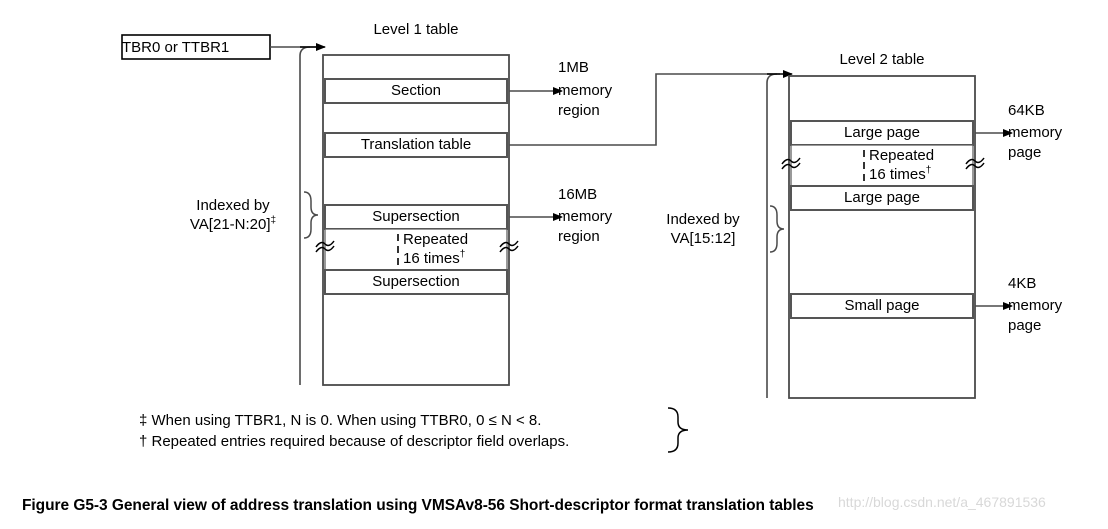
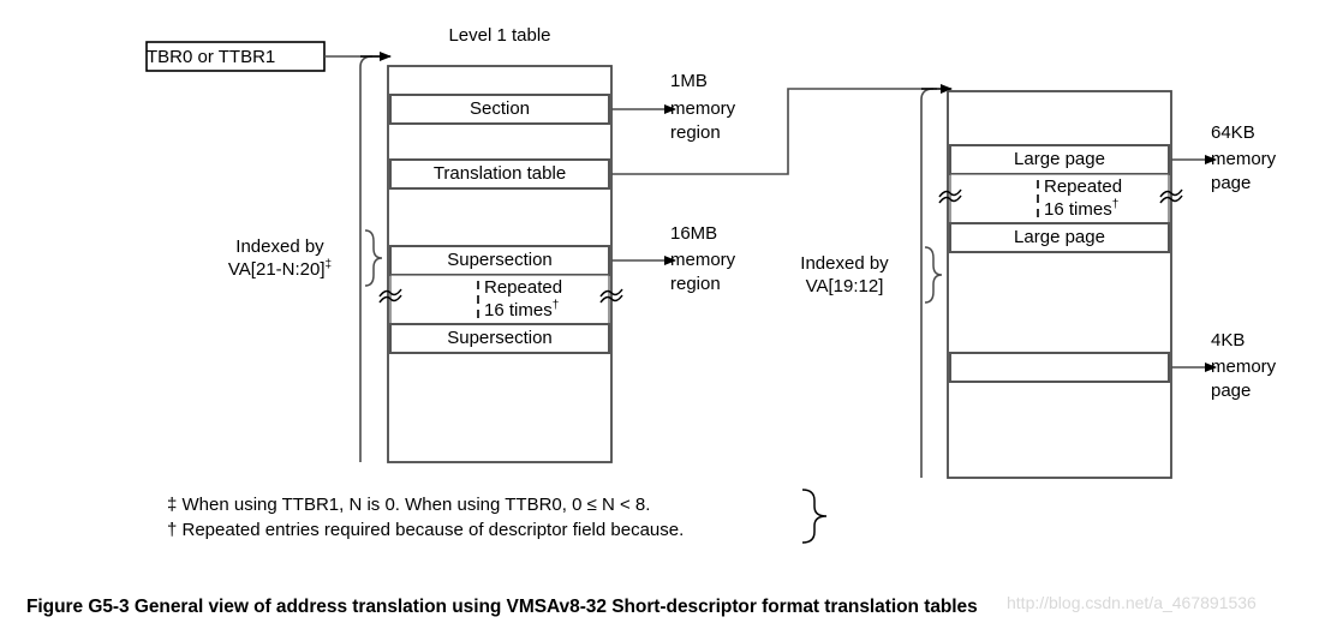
  TBR0 or TTBR1
  Level 1 table
  Indexed by
  VA[21-N:20]‡
  Section
  Translation table
  Supersection
  Repeated
  16 times†
  Supersection
  1MB
  memory
  region
  16MB
  memory
  region
- Level 2 table
  Indexed by
- VA[15:12]
+ VA[19:12]
  Large page
  Repeated
  16 times†
  Large page
- Small page
  64KB
  memory
  page
  4KB
  memory
  page
  ‡ When using TTBR1, N is 0. When using TTBR0, 0 ≤ N < 8.
- † Repeated entries required because of descriptor field overlaps.
+ † Repeated entries required because of descriptor field because.
  http://blog.csdn.net/a_467891536
- Figure G5-3 General view of address translation using VMSAv8-56 Short-descriptor format translation tables
+ Figure G5-3 General view of address translation using VMSAv8-32 Short-descriptor format translation tables
